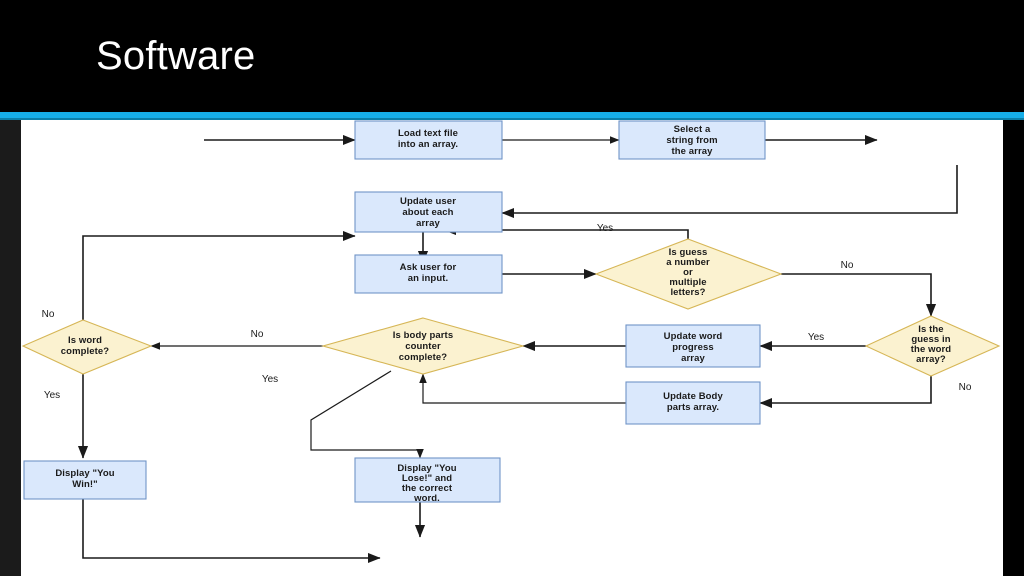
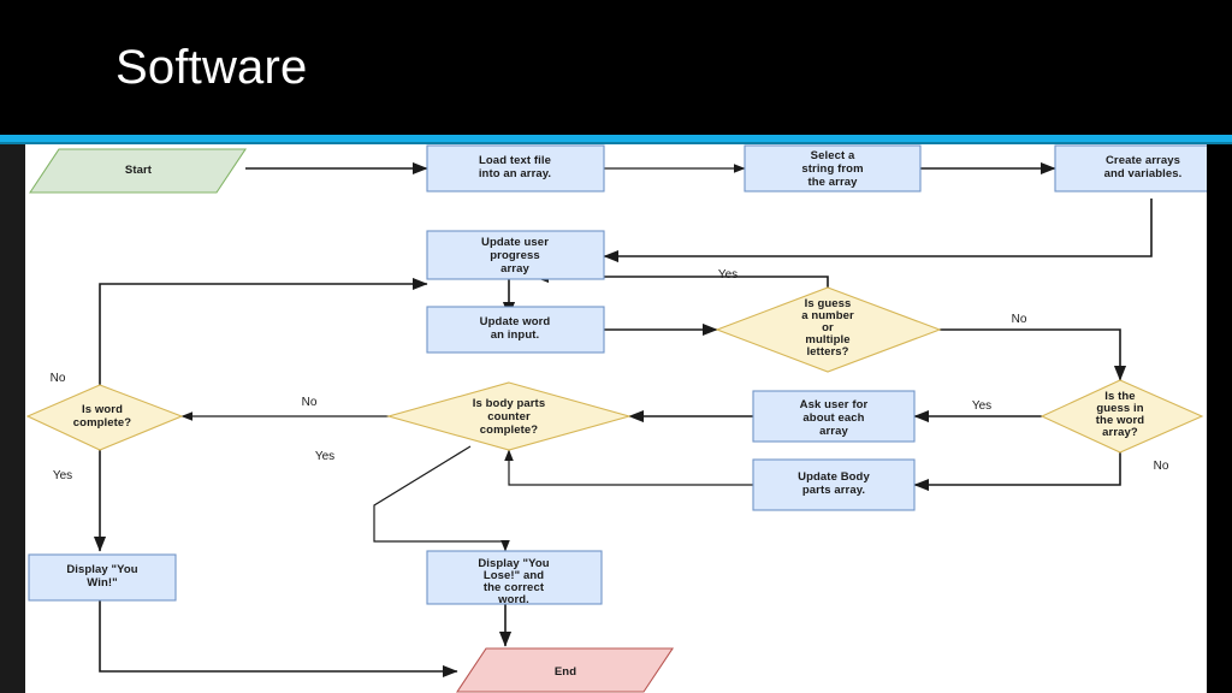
  Software
+ Start
  Load text file
  into an array.
  Select a
  string from
  the array
+ Create arrays
+ and variables.
  Update user
- about each
+ progress
  array
- Ask user for
+ Update word
  an input.
  Is guess
  a number
  or
  multiple
  letters?
  Is the
  guess in
  the word
  array?
- Update word
+ Ask user for
- progress
+ about each
  array
  Update Body
  parts array.
  Is body parts
  counter
  complete?
  Is word
  complete?
  Display "You
  Win!"
  Display "You
  Lose!" and
  the correct
  word.
+ End
  Yes
  No
  Yes
  No
  No
  Yes
  No
  Yes
